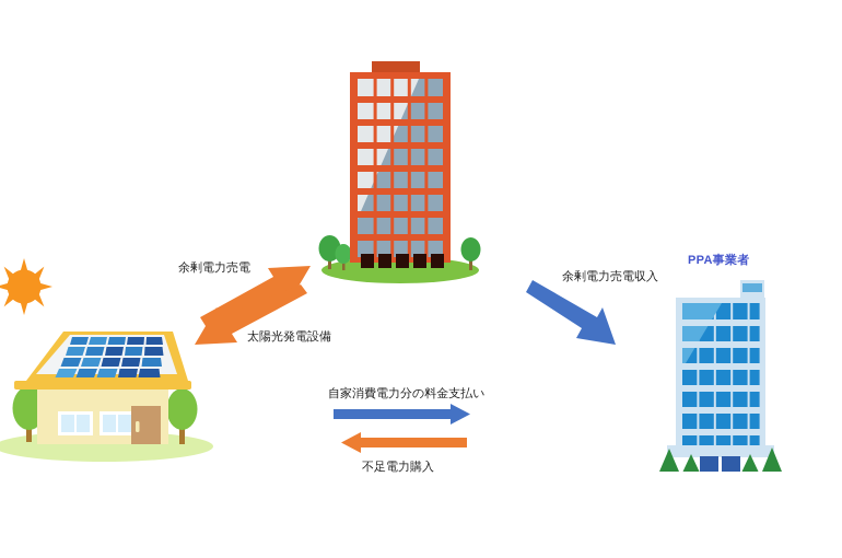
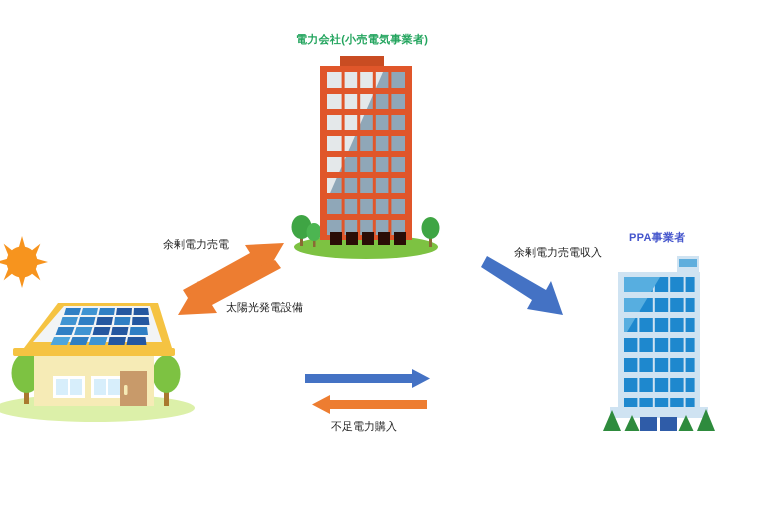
+ 電力会社(小売電気事業者)
  PPA事業者
  余剰電力売電
  太陽光発電設備
  余剰電力売電収入
- 自家消費電力分の料金支払い
  不足電力購入
